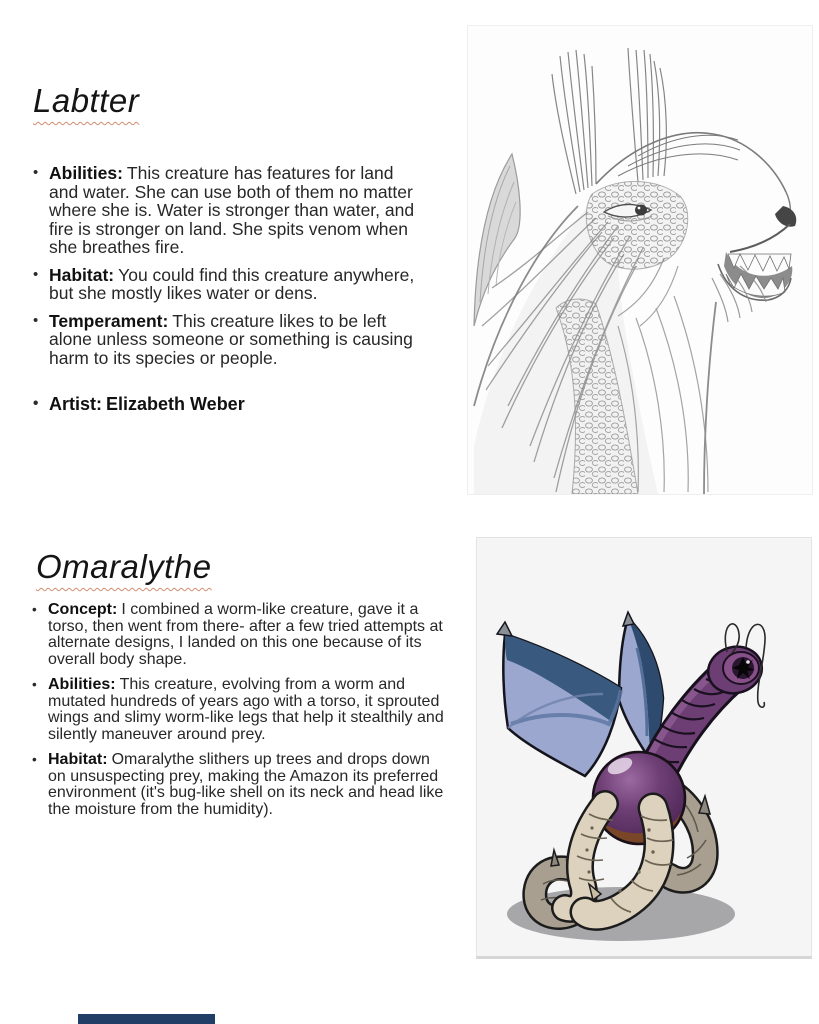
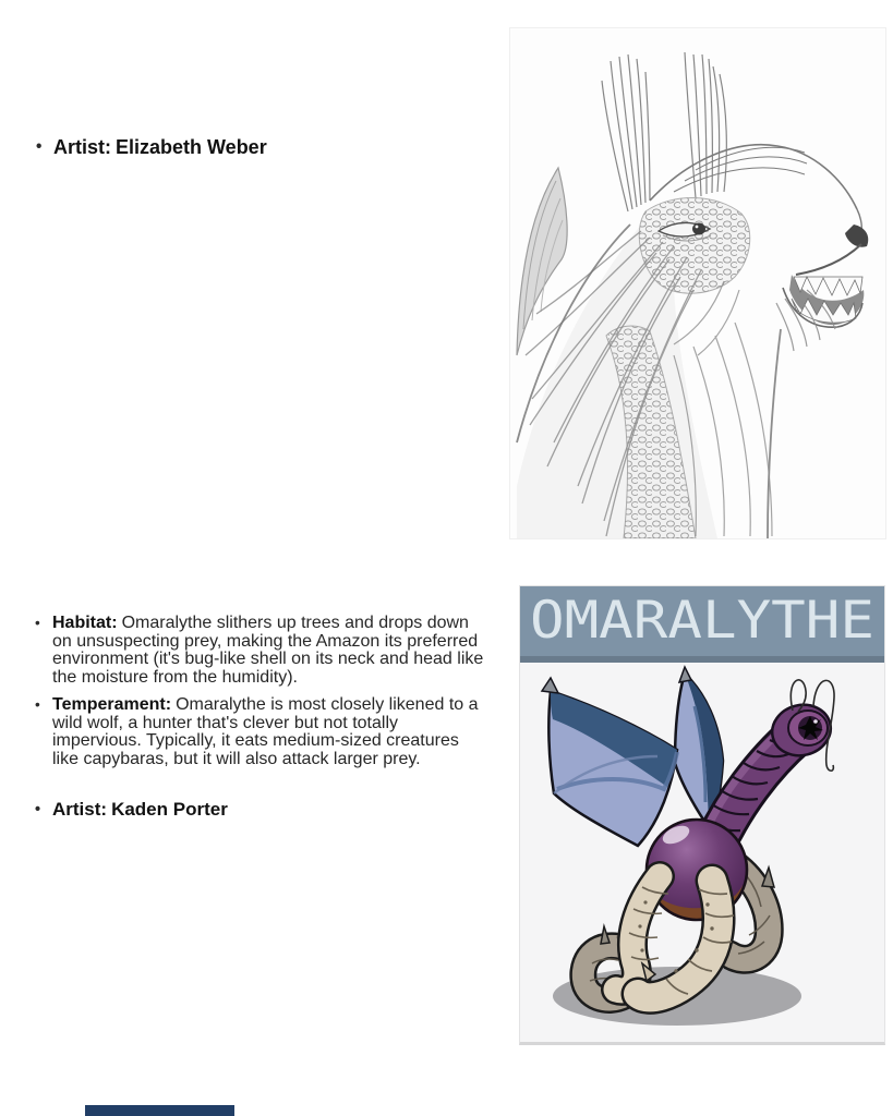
- Labtter
- Abilities: This creature has features for land and water. She can use both of them no matter where she is. Water is stronger than water, and fire is stronger on land. She spits venom when she breathes fire.
- Habitat: You could find this creature anywhere, but she mostly likes water or dens.
- Temperament: This creature likes to be left alone unless someone or something is causing harm to its species or people.
  Artist: Elizabeth Weber
- Omaralythe
- Concept: I combined a worm-like creature, gave it a torso, then went from there- after a few tried attempts at alternate designs, I landed on this one because of its overall body shape.
- Abilities: This creature, evolving from a worm and mutated hundreds of years ago with a torso, it sprouted wings and slimy worm-like legs that help it stealthily and silently maneuver around prey.
  Habitat: Omaralythe slithers up trees and drops down on unsuspecting prey, making the Amazon its preferred environment (it's bug-like shell on its neck and head like the moisture from the humidity).
+ Temperament: Omaralythe is most closely likened to a wild wolf, a hunter that's clever but not totally impervious. Typically, it eats medium-sized creatures like capybaras, but it will also attack larger prey.
+ Artist: Kaden Porter
+ OMARALYTHE
